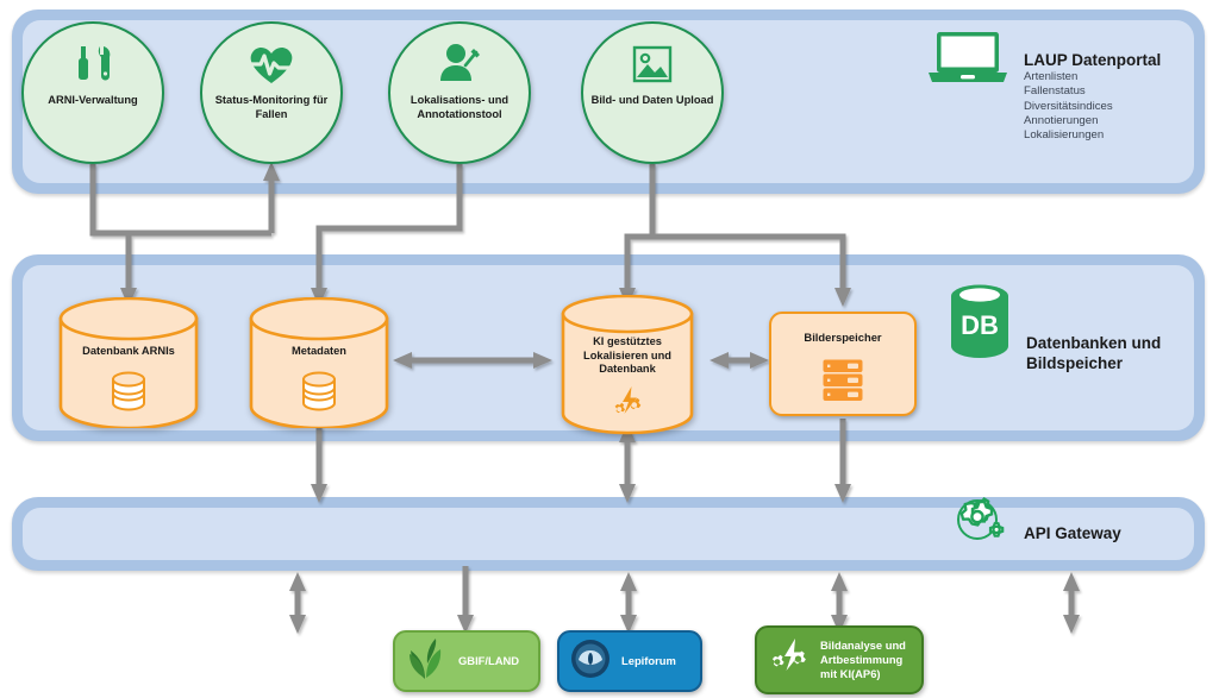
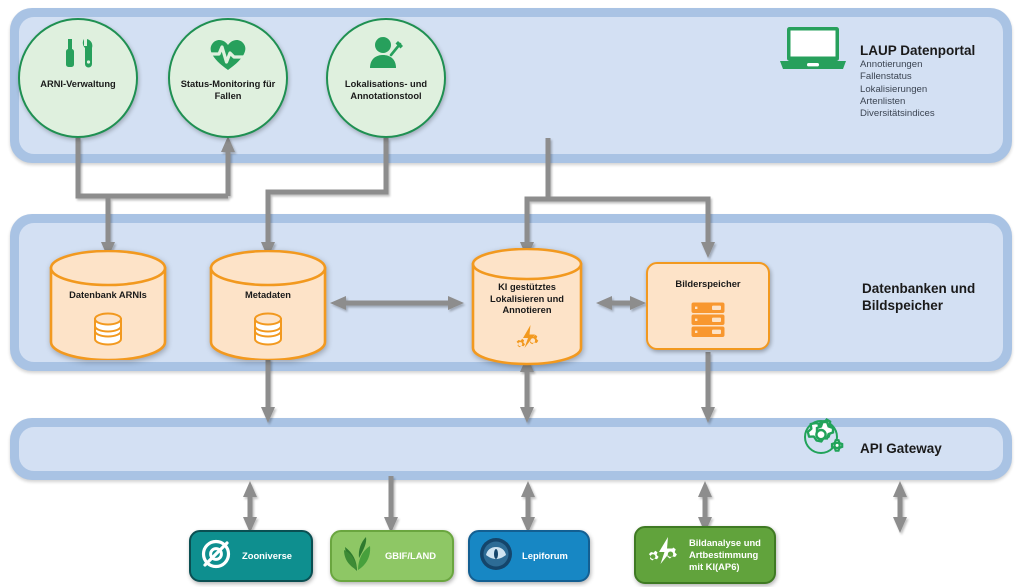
  ARNI-Verwaltung
  Status-Monitoring für Fallen
  Lokalisations- und Annotationstool
- Bild- und Daten Upload
  LAUP Datenportal
- Artenlisten
+ Annotierungen
  Fallenstatus
- Diversitätsindices
+ Lokalisierungen
- Annotierungen
+ Artenlisten
- Lokalisierungen
+ Diversitätsindices
  Datenbank ARNIs
  Metadaten
- KI gestütztes Lokalisieren und Datenbank
+ KI gestütztes Lokalisieren und Annotieren
  Bilderspeicher
- DB
  Datenbanken und Bildspeicher
  API Gateway
+ Zooniverse
  GBIF/LAND
  Lepiforum
  Bildanalyse und Artbestimmung mit KI(AP6)
